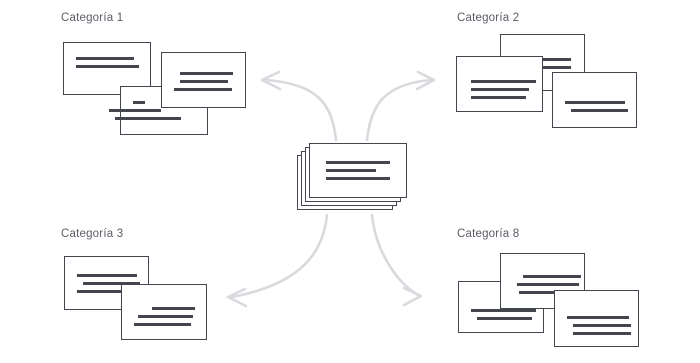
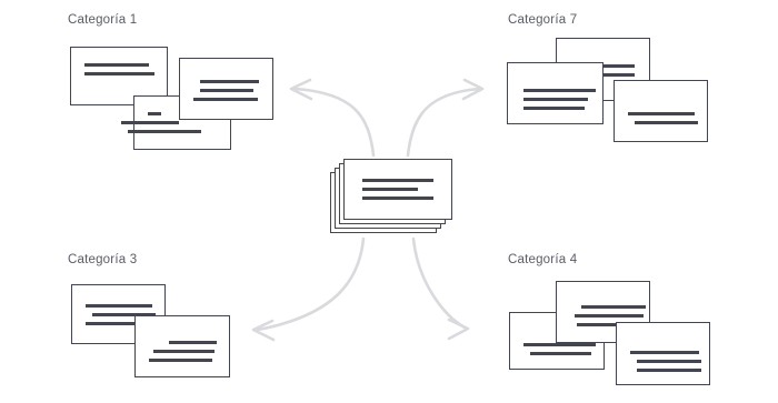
  Categoría 1
- Categoría 2
+ Categoría 7
  Categoría 3
- Categoría 8
+ Categoría 4
